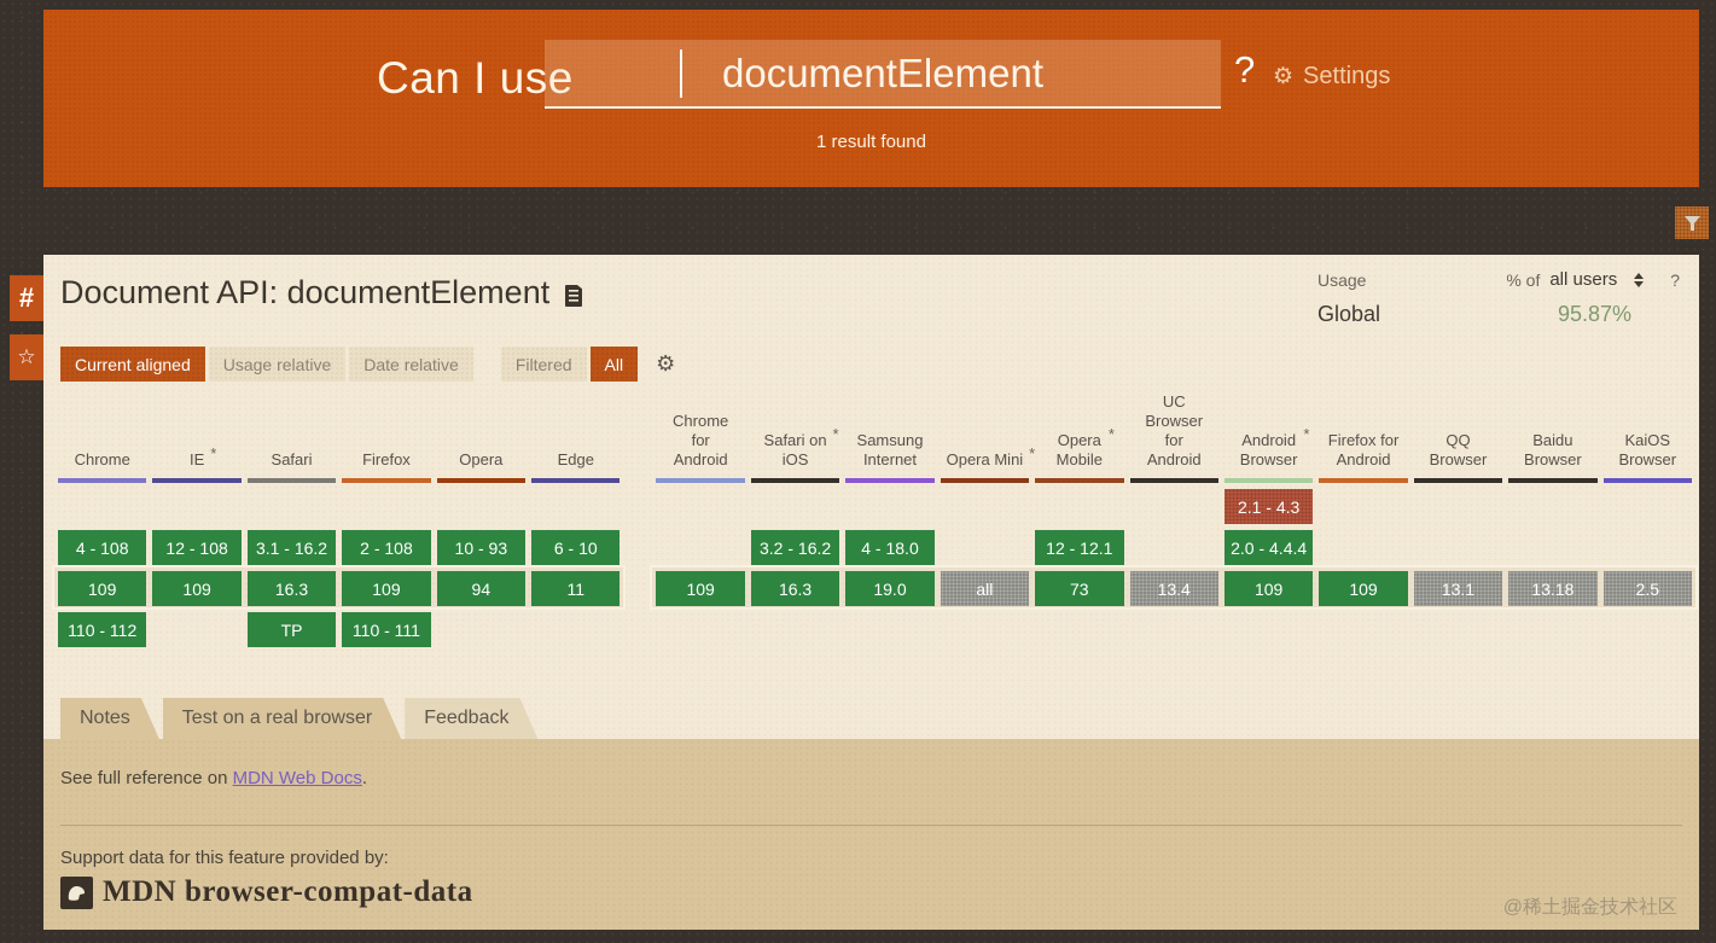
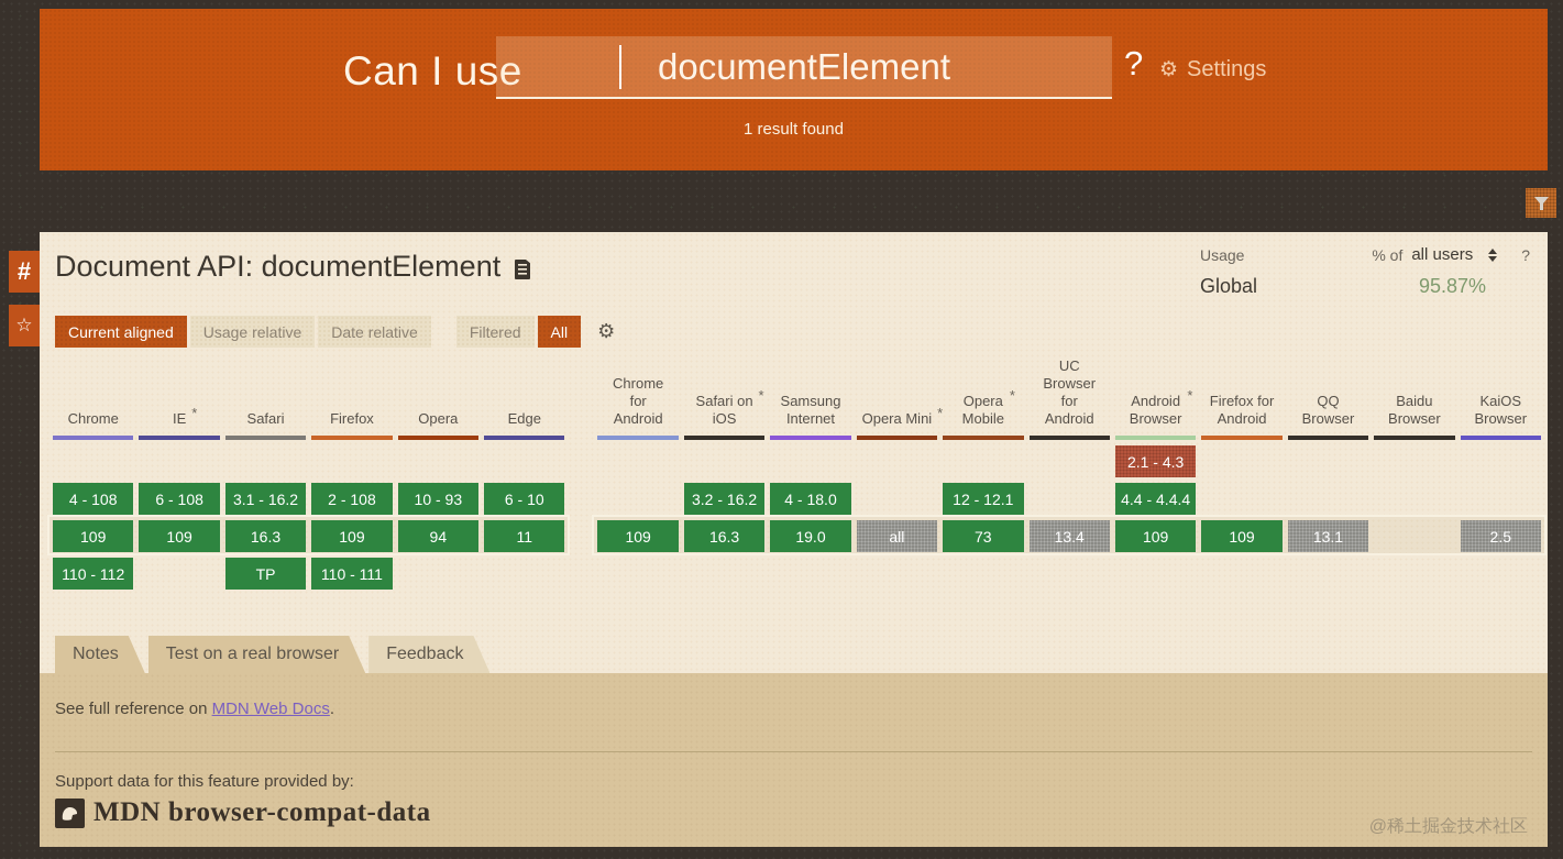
  Can I use
  documentElement
  ?
  ⚙
  Settings
  1 result found
  #
  ☆
  Document API: documentElement
  Usage
  % of
  all users
  ?
  Global
  95.87%
  Current aligned
  Usage relative
  Date relative
  Filtered
  All
  ⚙
  Chrome
  4 - 108
  109
  110 - 112
  IE
  *
- 12 - 108
+ 6 - 108
  109
  Safari
  3.1 - 16.2
  16.3
  TP
  Firefox
  2 - 108
  109
  110 - 111
  Opera
  10 - 93
  94
  Edge
  6 - 10
  11
  Chrome
  for
  Android
  109
  Safari on
  iOS
  *
  3.2 - 16.2
  16.3
  Samsung
  Internet
  4 - 18.0
  19.0
  Opera Mini
  *
  all
  Opera
  Mobile
  *
  12 - 12.1
  73
  UC
  Browser
  for
  Android
  13.4
  Android
  Browser
  *
  2.1 - 4.3
- 2.0 - 4.4.4
+ 4.4 - 4.4.4
  109
  Firefox for
  Android
  109
  QQ
  Browser
  13.1
  Baidu
  Browser
- 13.18
  KaiOS
  Browser
  2.5
  Notes
  Test on a real browser
  Feedback
  See full reference on MDN Web Docs.
  Support data for this feature provided by:
  MDN browser-compat-data
  @稀土掘金技术社区
